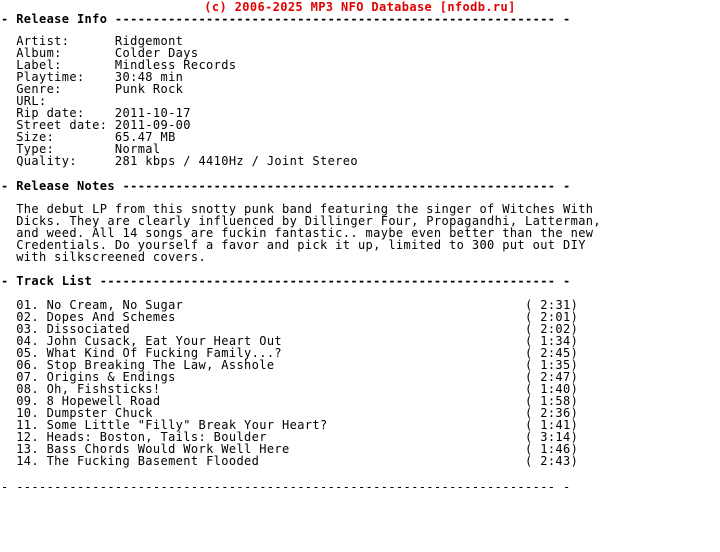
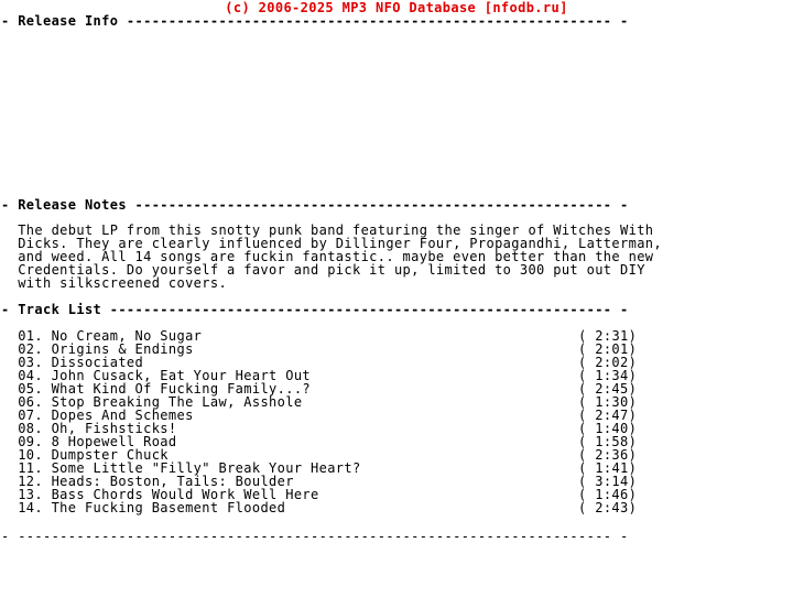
  (c) 2006-2025 MP3 NFO Database [nfodb.ru]
  - Release Info ---------------------------------------------------------- -
- Artist: Ridgemont
- Album: Colder Days
- Label: Mindless Records
- Playtime: 30:48 min
- Genre: Punk Rock
- URL:
- Rip date: 2011-10-17
- Street date: 2011-09-00
- Size: 65.47 MB
- Type: Normal
- Quality: 281 kbps / 4410Hz / Joint Stereo
  - Release Notes --------------------------------------------------------- -
  The debut LP from this snotty punk band featuring the singer of Witches With
  Dicks. They are clearly influenced by Dillinger Four, Propagandhi, Latterman,
  and weed. All 14 songs are fuckin fantastic.. maybe even better than the new
  Credentials. Do yourself a favor and pick it up, limited to 300 put out DIY
  with silkscreened covers.
  - Track List ------------------------------------------------------------ -
  01. No Cream, No Sugar ( 2:31)
- 02. Dopes And Schemes ( 2:01)
+ 02. Origins & Endings ( 2:01)
  03. Dissociated ( 2:02)
  04. John Cusack, Eat Your Heart Out ( 1:34)
  05. What Kind Of Fucking Family...? ( 2:45)
- 06. Stop Breaking The Law, Asshole ( 1:35)
+ 06. Stop Breaking The Law, Asshole ( 1:30)
- 07. Origins & Endings ( 2:47)
+ 07. Dopes And Schemes ( 2:47)
  08. Oh, Fishsticks! ( 1:40)
  09. 8 Hopewell Road ( 1:58)
  10. Dumpster Chuck ( 2:36)
  11. Some Little "Filly" Break Your Heart? ( 1:41)
  12. Heads: Boston, Tails: Boulder ( 3:14)
  13. Bass Chords Would Work Well Here ( 1:46)
  14. The Fucking Basement Flooded ( 2:43)
  - ----------------------------------------------------------------------- -
